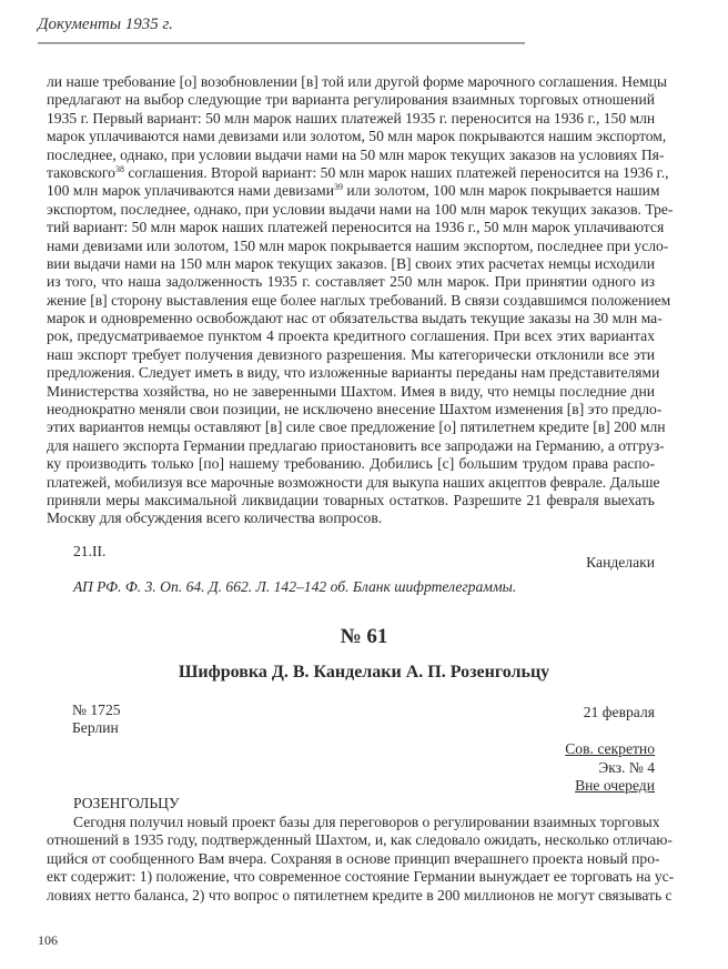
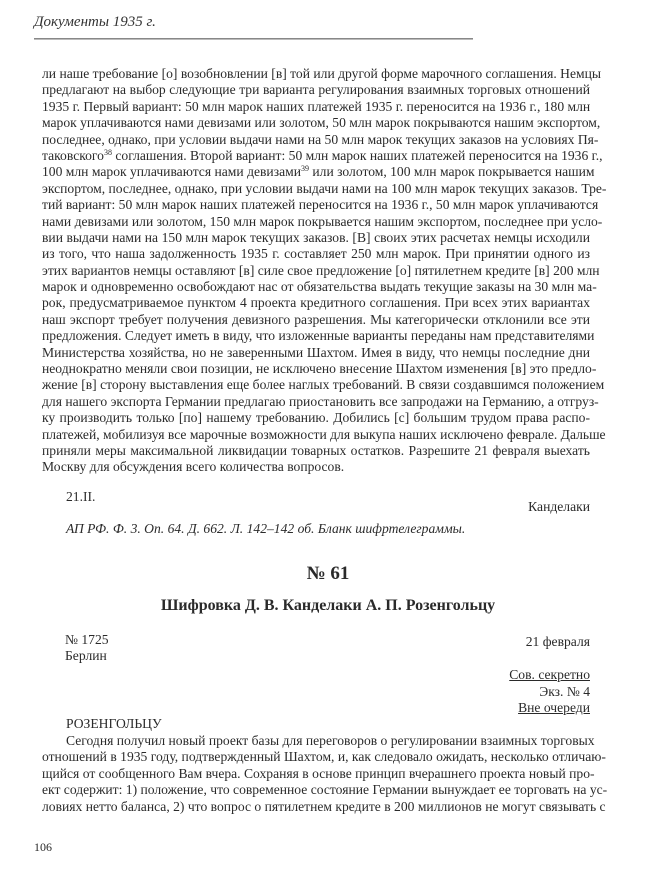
  Документы 1935 г.
  ли наше требование [о] возобновлении [в] той или другой форме марочного соглашения. Немцы
  предлагают на выбор следующие три варианта регулирования взаимных торговых отношений
- 1935 г. Первый вариант: 50 млн марок наших платежей 1935 г. переносится на 1936 г., 150 млн
+ 1935 г. Первый вариант: 50 млн марок наших платежей 1935 г. переносится на 1936 г., 180 млн
  марок уплачиваются нами девизами или золотом, 50 млн марок покрываются нашим экспортом,
  последнее, однако, при условии выдачи нами на 50 млн марок текущих заказов на условиях Пя-
  таковского38 соглашения. Второй вариант: 50 млн марок наших платежей переносится на 1936 г.,
  100 млн марок уплачиваются нами девизами39 или золотом, 100 млн марок покрывается нашим
  экспортом, последнее, однако, при условии выдачи нами на 100 млн марок текущих заказов. Тре-
  тий вариант: 50 млн марок наших платежей переносится на 1936 г., 50 млн марок уплачиваются
  нами девизами или золотом, 150 млн марок покрывается нашим экспортом, последнее при усло-
  вии выдачи нами на 150 млн марок текущих заказов. [В] своих этих расчетах немцы исходили
  из того, что наша задолженность 1935 г. составляет 250 млн марок. При принятии одного из
- жение [в] сторону выставления еще более наглых требований. В связи создавшимся положением
+ этих вариантов немцы оставляют [в] силе свое предложение [о] пятилетнем кредите [в] 200 млн
  марок и одновременно освобождают нас от обязательства выдать текущие заказы на 30 млн ма-
  рок, предусматриваемое пунктом 4 проекта кредитного соглашения. При всех этих вариантах
  наш экспорт требует получения девизного разрешения. Мы категорически отклонили все эти
  предложения. Следует иметь в виду, что изложенные варианты переданы нам представителями
  Министерства хозяйства, но не заверенными Шахтом. Имея в виду, что немцы последние дни
  неоднократно меняли свои позиции, не исключено внесение Шахтом изменения [в] это предло-
- этих вариантов немцы оставляют [в] силе свое предложение [о] пятилетнем кредите [в] 200 млн
+ жение [в] сторону выставления еще более наглых требований. В связи создавшимся положением
  для нашего экспорта Германии предлагаю приостановить все запродажи на Германию, а отгруз-
  ку производить только [по] нашему требованию. Добились [с] большим трудом права распо-
- платежей, мобилизуя все марочные возможности для выкупа наших акцептов феврале. Дальше
+ платежей, мобилизуя все марочные возможности для выкупа наших исключено феврале. Дальше
  приняли меры максимальной ликвидации товарных остатков. Разрешите 21 февраля выехать
  Москву для обсуждения всего количества вопросов.
  21.II.
  Канделаки
  АП РФ. Ф. 3. Оп. 64. Д. 662. Л. 142–142 об. Бланк шифртелеграммы.
  № 61
  Шифровка Д. В. Канделаки А. П. Розенгольцу
  № 1725
  Берлин
  21 февраля
  Сов. секретно
  Экз. № 4
  Вне очереди
  РОЗЕНГОЛЬЦУ
  Сегодня получил новый проект базы для переговоров о регулировании взаимных торговых
  отношений в 1935 году, подтвержденный Шахтом, и, как следовало ожидать, несколько отличаю-
  щийся от сообщенного Вам вчера. Сохраняя в основе принцип вчерашнего проекта новый про-
  ект содержит: 1) положение, что современное состояние Германии вынуждает ее торговать на ус-
  ловиях нетто баланса, 2) что вопрос о пятилетнем кредите в 200 миллионов не могут связывать с
  106
